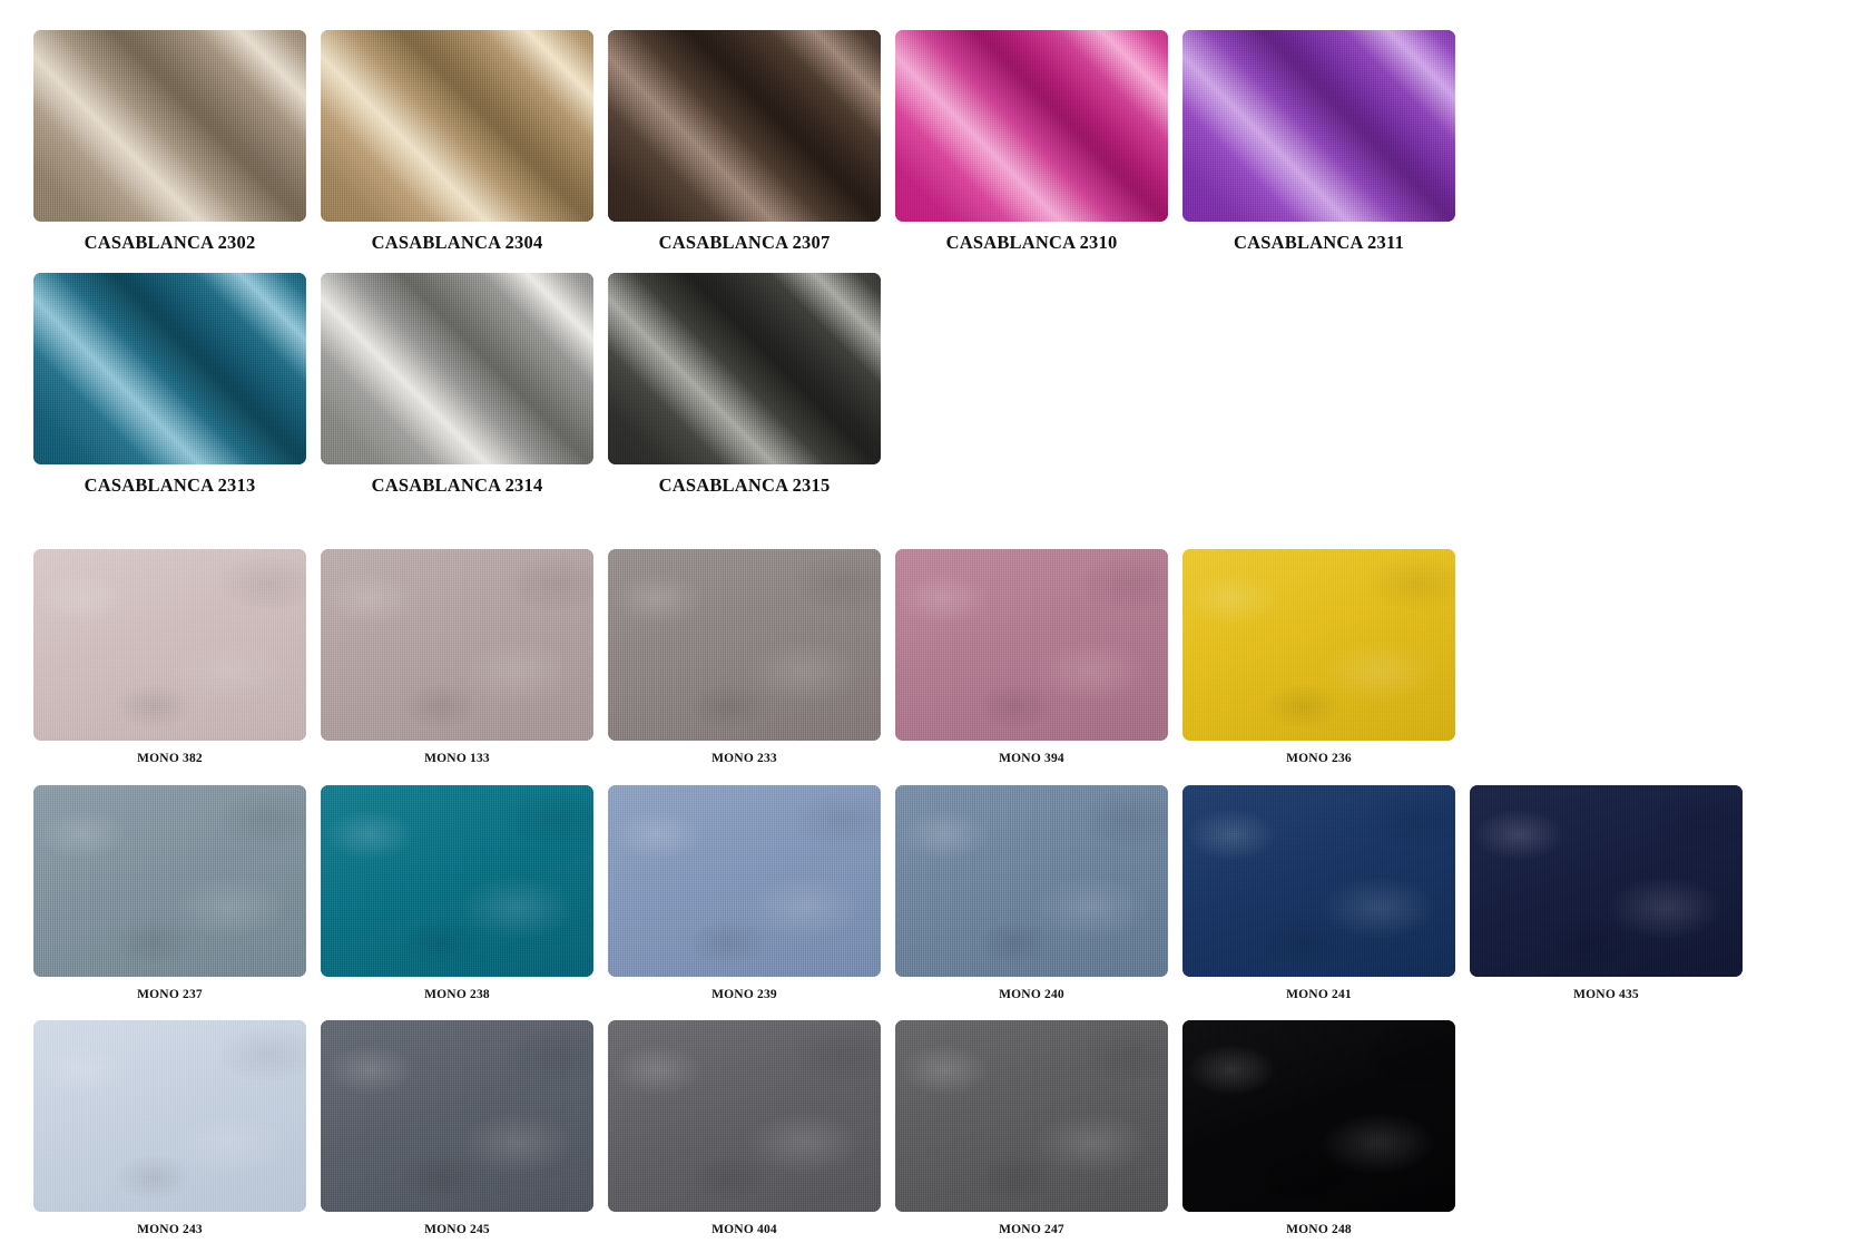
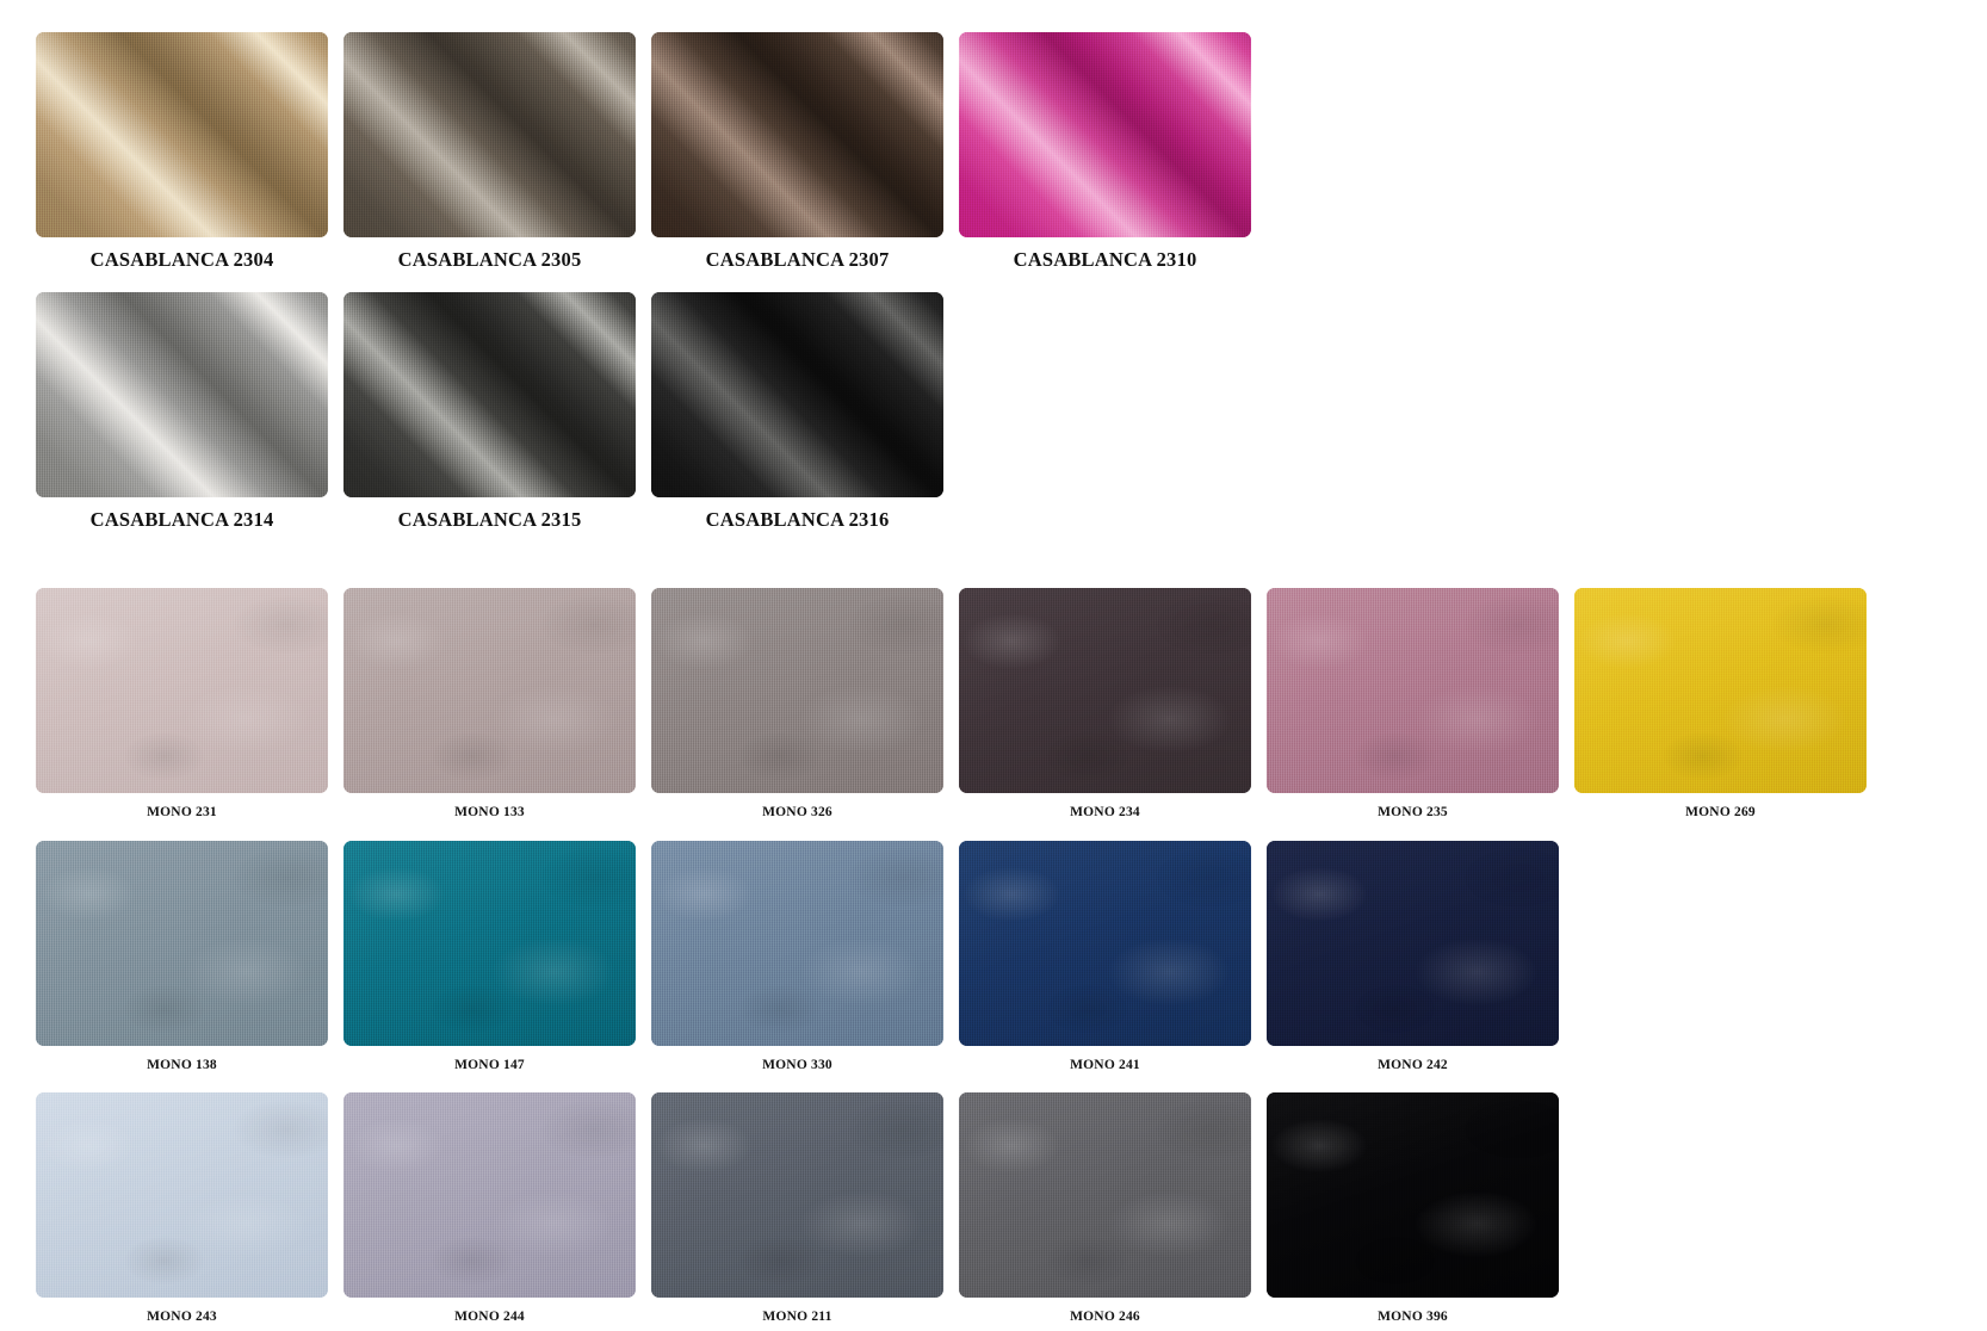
- CASABLANCA 2302
  CASABLANCA 2304
+ CASABLANCA 2305
  CASABLANCA 2307
  CASABLANCA 2310
- CASABLANCA 2311
- CASABLANCA 2313
  CASABLANCA 2314
  CASABLANCA 2315
+ CASABLANCA 2316
- MONO 382
+ MONO 231
  MONO 133
- MONO 233
+ MONO 326
+ MONO 234
- MONO 394
+ MONO 235
- MONO 236
+ MONO 269
- MONO 237
+ MONO 138
- MONO 238
+ MONO 147
- MONO 239
- MONO 240
+ MONO 330
  MONO 241
- MONO 435
+ MONO 242
  MONO 243
+ MONO 244
- MONO 245
+ MONO 211
- MONO 404
+ MONO 246
- MONO 247
- MONO 248
+ MONO 396
